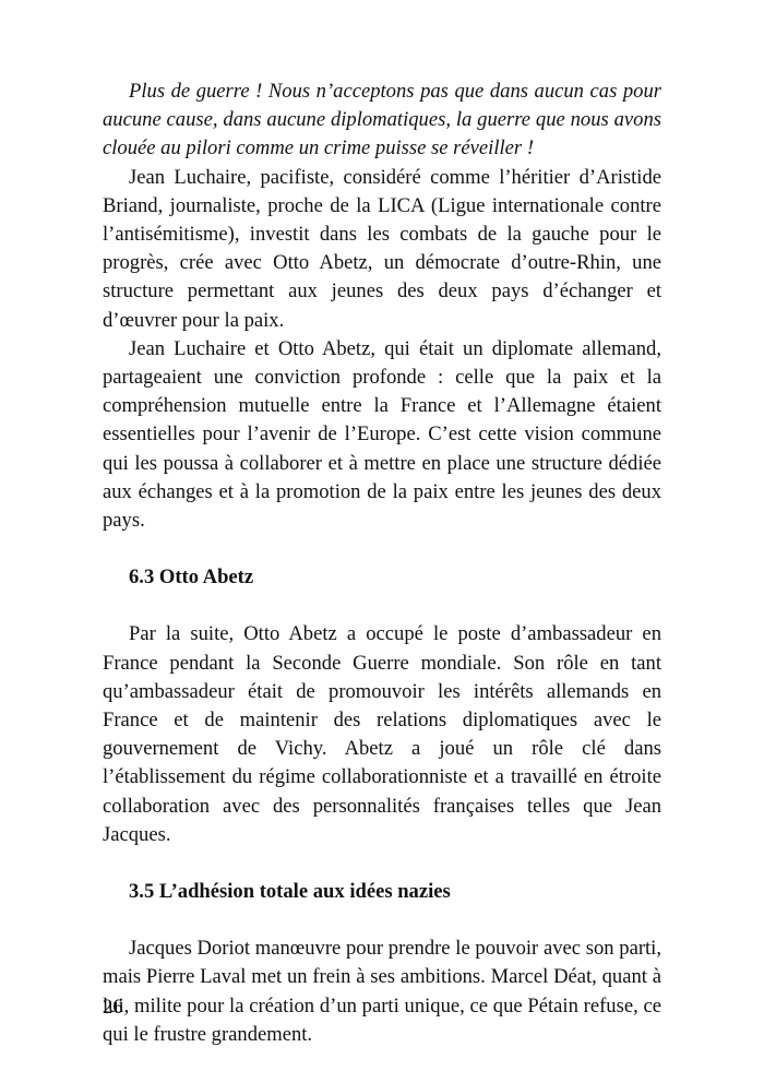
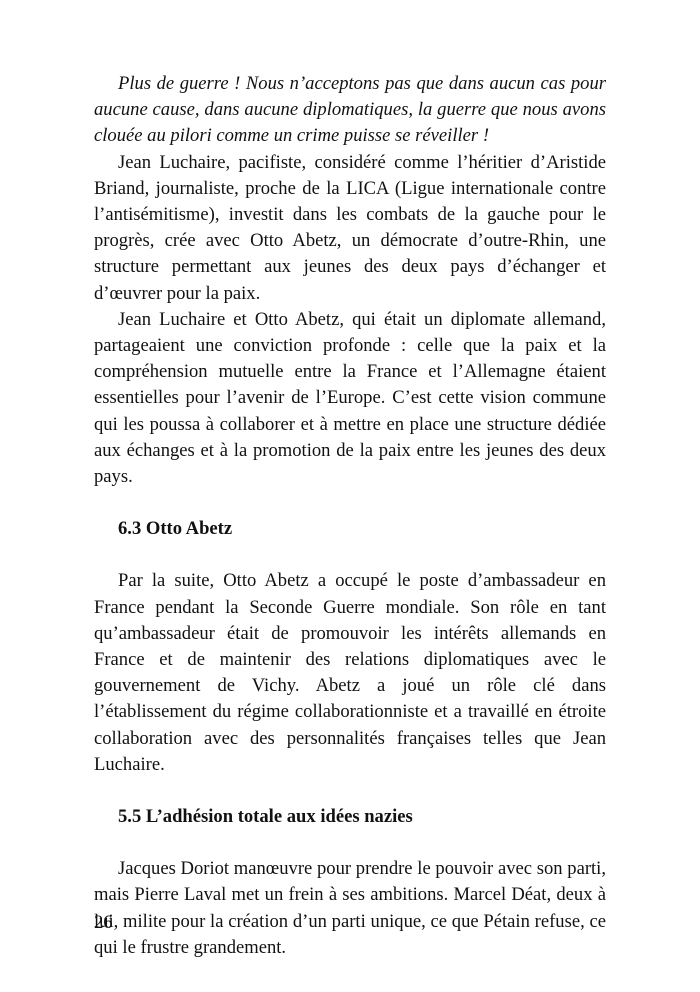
  Plus de guerre ! Nous n’acceptons pas que dans aucun cas pour aucune cause, dans aucune diplomatiques, la guerre que nous avons clouée au pilori comme un crime puisse se réveiller !
  Jean Luchaire, pacifiste, considéré comme l’héritier d’Aristide Briand, journaliste, proche de la LICA (Ligue internationale contre l’antisémitisme), investit dans les combats de la gauche pour le progrès, crée avec Otto Abetz, un démocrate d’outre-Rhin, une structure permettant aux jeunes des deux pays d’échanger et d’œuvrer pour la paix.
  Jean Luchaire et Otto Abetz, qui était un diplomate allemand, partageaient une conviction profonde : celle que la paix et la compréhension mutuelle entre la France et l’Allemagne étaient essentielles pour l’avenir de l’Europe. C’est cette vision commune qui les poussa à collaborer et à mettre en place une structure dédiée aux échanges et à la promotion de la paix entre les jeunes des deux pays.
  6.3 Otto Abetz
- Par la suite, Otto Abetz a occupé le poste d’ambassadeur en France pendant la Seconde Guerre mondiale. Son rôle en tant qu’ambassadeur était de promouvoir les intérêts allemands en France et de maintenir des relations diplomatiques avec le gouvernement de Vichy. Abetz a joué un rôle clé dans l’établissement du régime collaborationniste et a travaillé en étroite collaboration avec des personnalités françaises telles que Jean Jacques.
+ Par la suite, Otto Abetz a occupé le poste d’ambassadeur en France pendant la Seconde Guerre mondiale. Son rôle en tant qu’ambassadeur était de promouvoir les intérêts allemands en France et de maintenir des relations diplomatiques avec le gouvernement de Vichy. Abetz a joué un rôle clé dans l’établissement du régime collaborationniste et a travaillé en étroite collaboration avec des personnalités françaises telles que Jean Luchaire.
- 3.5 L’adhésion totale aux idées nazies
+ 5.5 L’adhésion totale aux idées nazies
- Jacques Doriot manœuvre pour prendre le pouvoir avec son parti, mais Pierre Laval met un frein à ses ambitions. Marcel Déat, quant à lui, milite pour la création d’un parti unique, ce que Pétain refuse, ce qui le frustre grandement.
+ Jacques Doriot manœuvre pour prendre le pouvoir avec son parti, mais Pierre Laval met un frein à ses ambitions. Marcel Déat, deux à lui, milite pour la création d’un parti unique, ce que Pétain refuse, ce qui le frustre grandement.
  26
